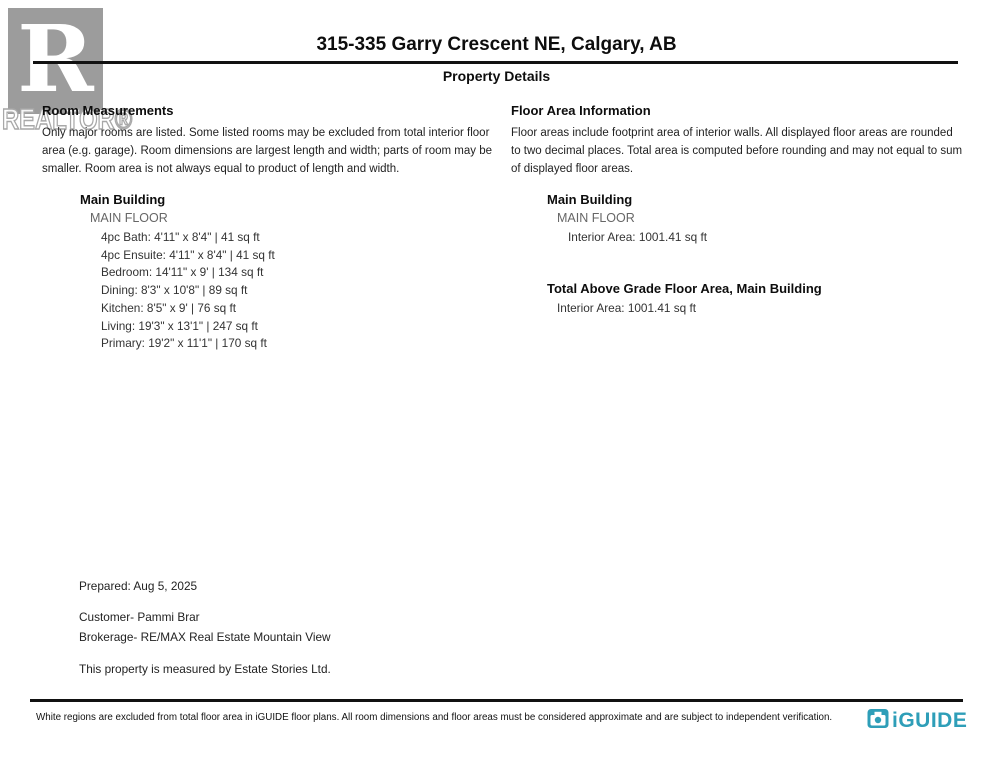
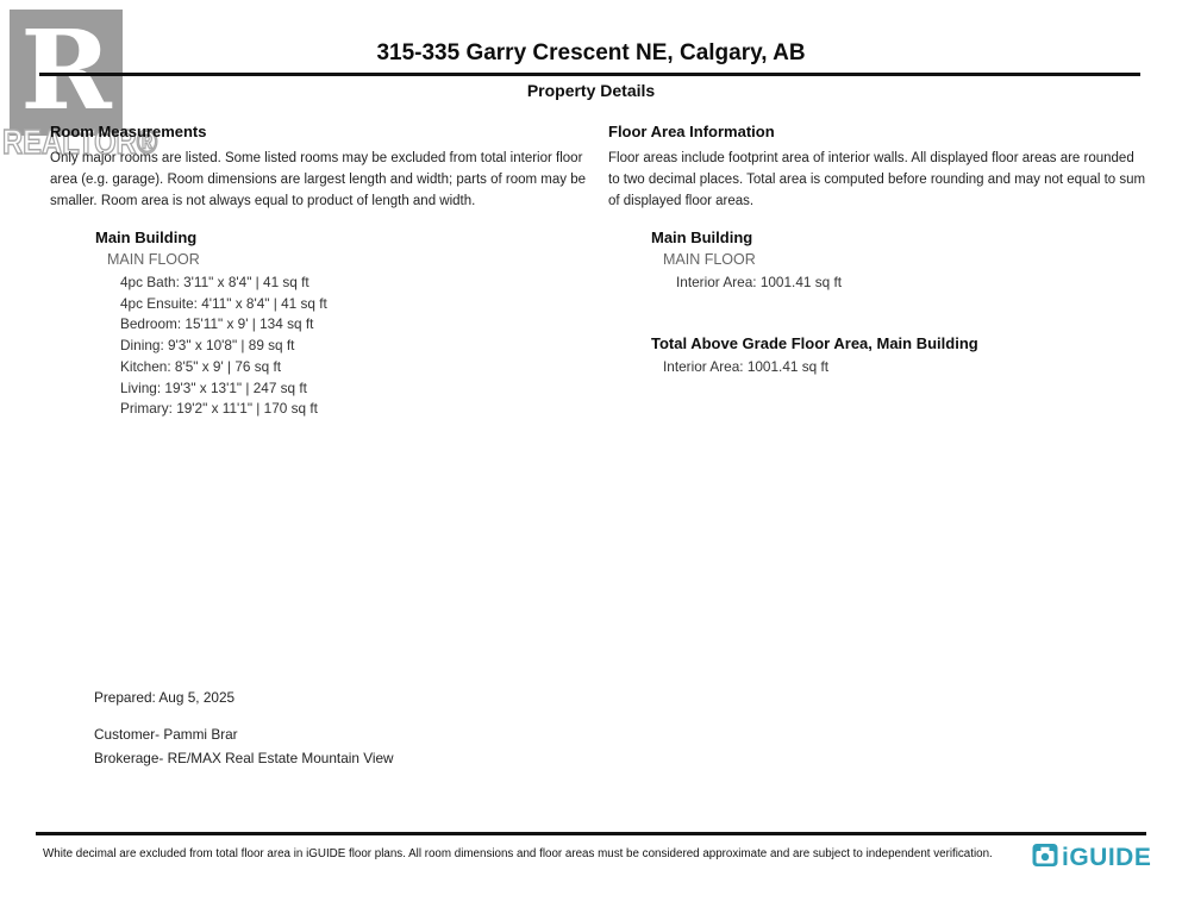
  R
  REALTOR®
  315-335 Garry Crescent NE, Calgary, AB
  Property Details
  Room Measurements
  Only major rooms are listed. Some listed rooms may be excluded from total interior floor area (e.g. garage). Room dimensions are largest length and width; parts of room may be smaller. Room area is not always equal to product of length and width.
  Main Building
  MAIN FLOOR
- 4pc Bath: 4'11" x 8'4" | 41 sq ft
+ 4pc Bath: 3'11" x 8'4" | 41 sq ft
  4pc Ensuite: 4'11" x 8'4" | 41 sq ft
- Bedroom: 14'11" x 9' | 134 sq ft
+ Bedroom: 15'11" x 9' | 134 sq ft
- Dining: 8'3" x 10'8" | 89 sq ft
+ Dining: 9'3" x 10'8" | 89 sq ft
  Kitchen: 8'5" x 9' | 76 sq ft
  Living: 19'3" x 13'1" | 247 sq ft
  Primary: 19'2" x 11'1" | 170 sq ft
  Floor Area Information
  Floor areas include footprint area of interior walls. All displayed floor areas are rounded to two decimal places. Total area is computed before rounding and may not equal to sum of displayed floor areas.
  Main Building
  MAIN FLOOR
  Interior Area: 1001.41 sq ft
  Total Above Grade Floor Area, Main Building
  Interior Area: 1001.41 sq ft
  Prepared: Aug 5, 2025
  Customer- Pammi Brar
  Brokerage- RE/MAX Real Estate Mountain View
- This property is measured by Estate Stories Ltd.
- White regions are excluded from total floor area in iGUIDE floor plans. All room dimensions and floor areas must be considered approximate and are subject to independent verification.
+ White decimal are excluded from total floor area in iGUIDE floor plans. All room dimensions and floor areas must be considered approximate and are subject to independent verification.
  iGUIDE
